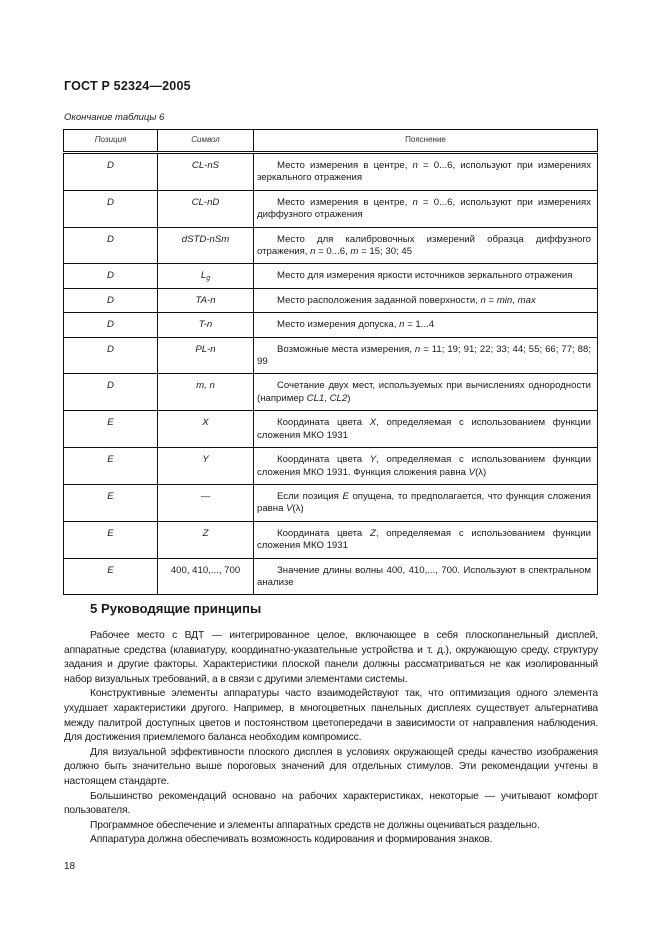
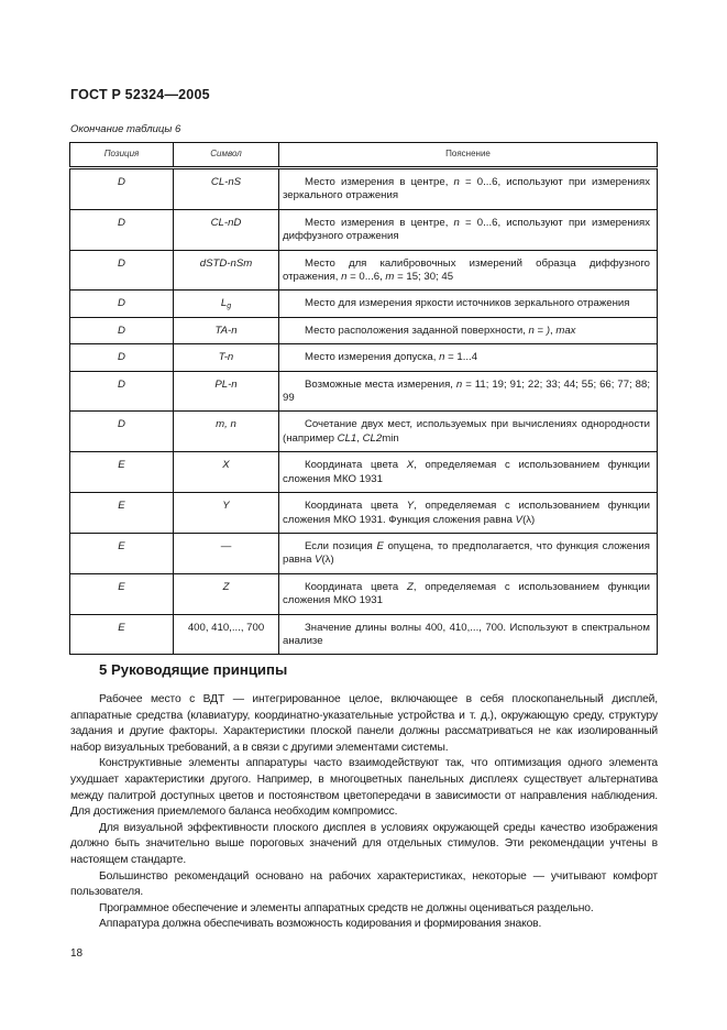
  ГОСТ Р 52324—2005
  Окончание таблицы 6
  Позиция	Символ	Пояснение
  D	CL-nS	Место измерения в центре, n = 0...6, используют при измерениях зеркального отражения
  D	CL-nD	Место измерения в центре, n = 0...6, используют при измерениях диффузного отражения
  D	dSTD-nSm	Место для калибровочных измерений образца диффузного отражения, n = 0...6, m = 15; 30; 45
  D	L	Место для измерения яркости источников зеркального отражения
- D	TA-n	Место расположения заданной поверхности, n = min, max
+ D	TA-n	Место расположения заданной поверхности, n = ), max
  D	T-n	Место измерения допуска, n = 1...4
  D	PL-n	Возможные места измерения, n = 11; 19; 91; 22; 33; 44; 55; 66; 77; 88; 99
- D	m, n	Сочетание двух мест, используемых при вычислениях однородности (например CL1, CL2)
+ D	m, n	Сочетание двух мест, используемых при вычислениях однородности (например CL1, CL2min
  E	X	Координата цвета X, определяемая с использованием функции сложения МКО 1931
  E	Y	Координата цвета Y, определяемая с использованием функции сложения МКО 1931. Функция сложения равна V(λ)
  E	—	Если позиция E опущена, то предполагается, что функция сложения равна V(λ)
  E	Z	Координата цвета Z, определяемая с использованием функции сложения МКО 1931
  E	400, 410,..., 700	Значение длины волны 400, 410,..., 700. Используют в спектральном анализе
  5 Руководящие принципы
  Рабочее место с ВДТ — интегрированное целое, включающее в себя плоскопанельный дисплей, аппаратные средства (клавиатуру, координатно-указательные устройства и т. д.), окружающую среду, структуру задания и другие факторы. Характеристики плоской панели должны рассматриваться не как изолированный набор визуальных требований, а в связи с другими элементами системы.
  Конструктивные элементы аппаратуры часто взаимодействуют так, что оптимизация одного элемента ухудшает характеристики другого. Например, в многоцветных панельных дисплеях существует альтернатива между палитрой доступных цветов и постоянством цветопередачи в зависимости от направления наблюдения. Для достижения приемлемого баланса необходим компромисс.
  Для визуальной эффективности плоского дисплея в условиях окружающей среды качество изображения должно быть значительно выше пороговых значений для отдельных стимулов. Эти рекомендации учтены в настоящем стандарте.
  Большинство рекомендаций основано на рабочих характеристиках, некоторые — учитывают комфорт пользователя.
  Программное обеспечение и элементы аппаратных средств не должны оцениваться раздельно.
  Аппаратура должна обеспечивать возможность кодирования и формирования знаков.
  18
